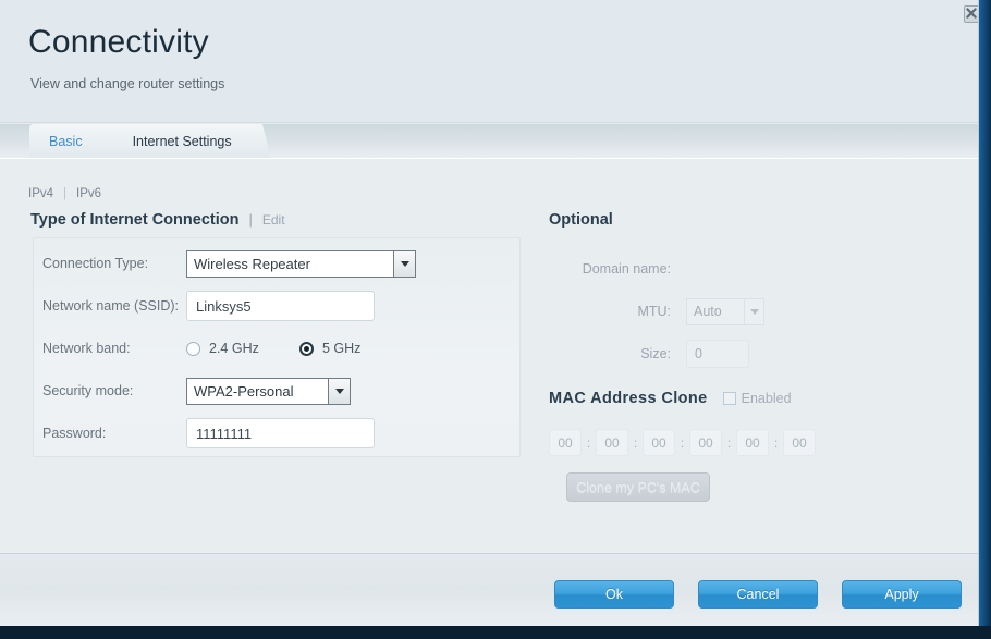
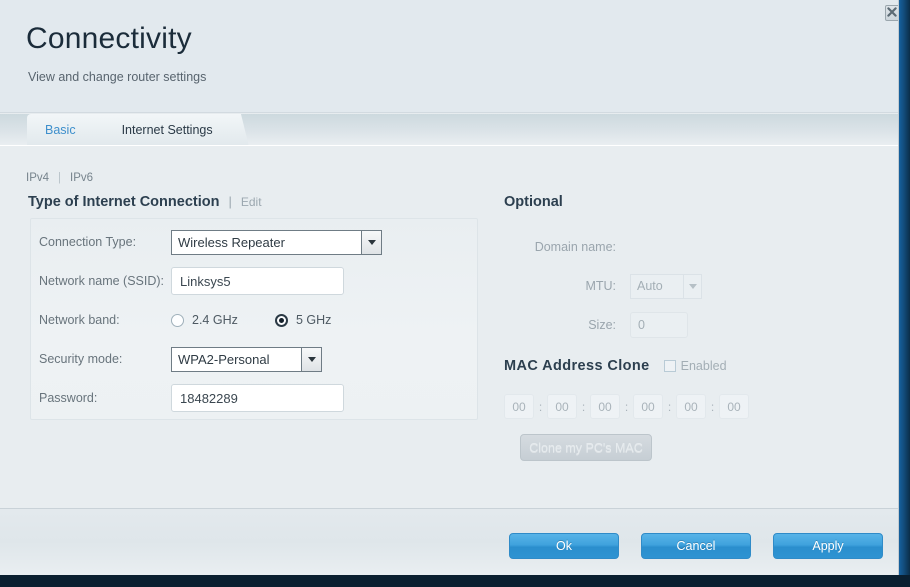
  Connectivity
  View and change router settings
  Basic
  Internet Settings
  IPv4
  |
  IPv6
  Type of Internet Connection
  |
  Edit
  Connection Type:
  Wireless Repeater
  Network name (SSID):
  Linksys5
  Network band:
  2.4 GHz
  5 GHz
  Security mode:
  WPA2-Personal
  Password:
- 11111111
+ 18482289
  Optional
  Domain name:
  MTU:
  Auto
  Size:
  0
  MAC Address Clone
  Enabled
  00
  :
  00
  :
  00
  :
  00
  :
  00
  :
  00
  Clone my PC's MAC
  Ok
  Cancel
  Apply
